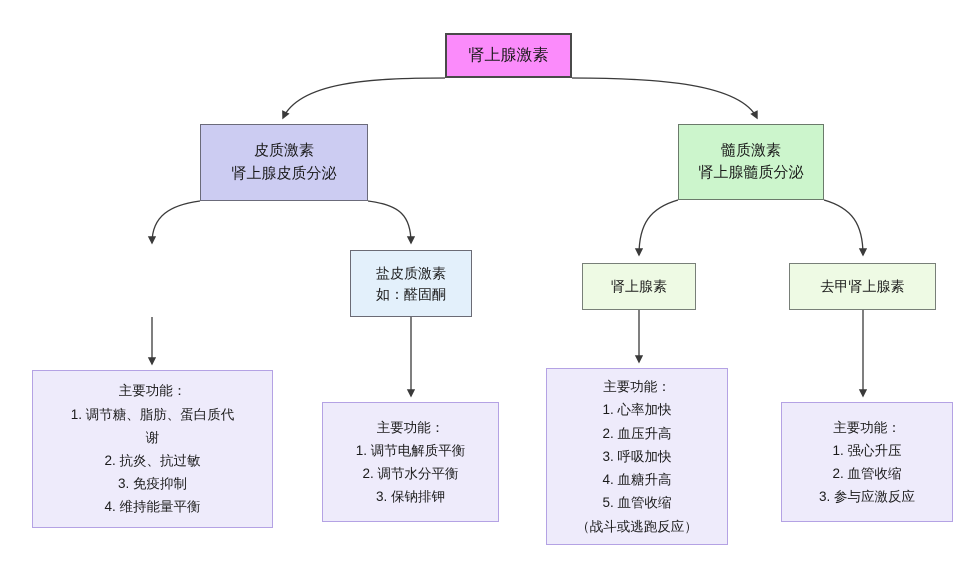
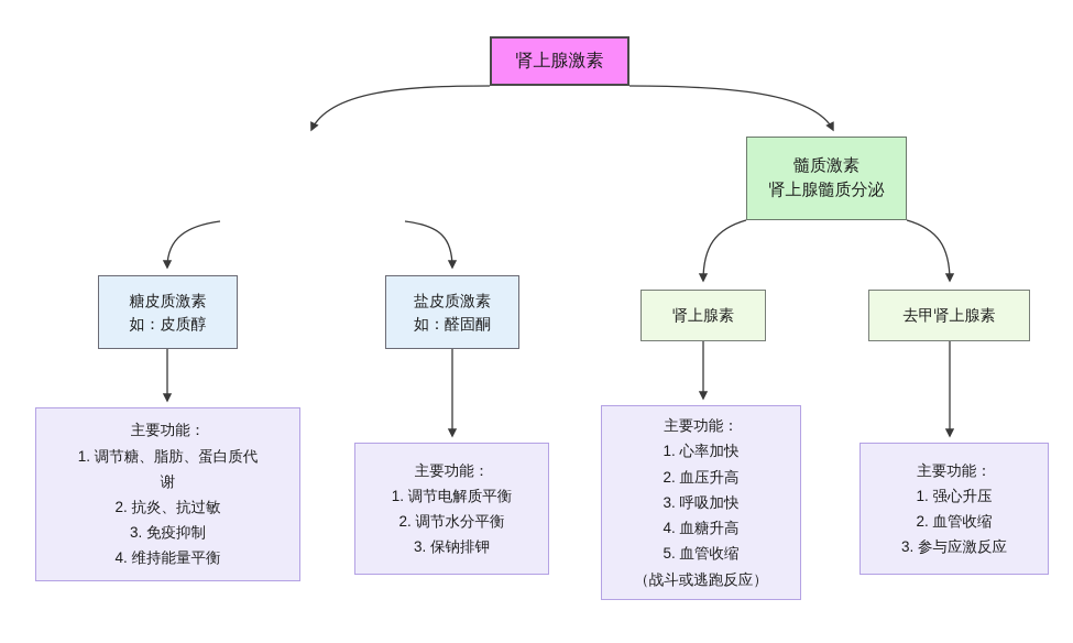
  肾上腺激素
- 皮质激素
- 肾上腺皮质分泌
  髓质激素
  肾上腺髓质分泌
+ 糖皮质激素
+ 如：皮质醇
  盐皮质激素
  如：醛固酮
  肾上腺素
  去甲肾上腺素
  主要功能：
  1. 调节糖、脂肪、蛋白质代
  谢
  2. 抗炎、抗过敏
  3. 免疫抑制
  4. 维持能量平衡
  主要功能：
  1. 调节电解质平衡
  2. 调节水分平衡
  3. 保钠排钾
  主要功能：
  1. 心率加快
  2. 血压升高
  3. 呼吸加快
  4. 血糖升高
  5. 血管收缩
  （战斗或逃跑反应）
  主要功能：
  1. 强心升压
  2. 血管收缩
  3. 参与应激反应
